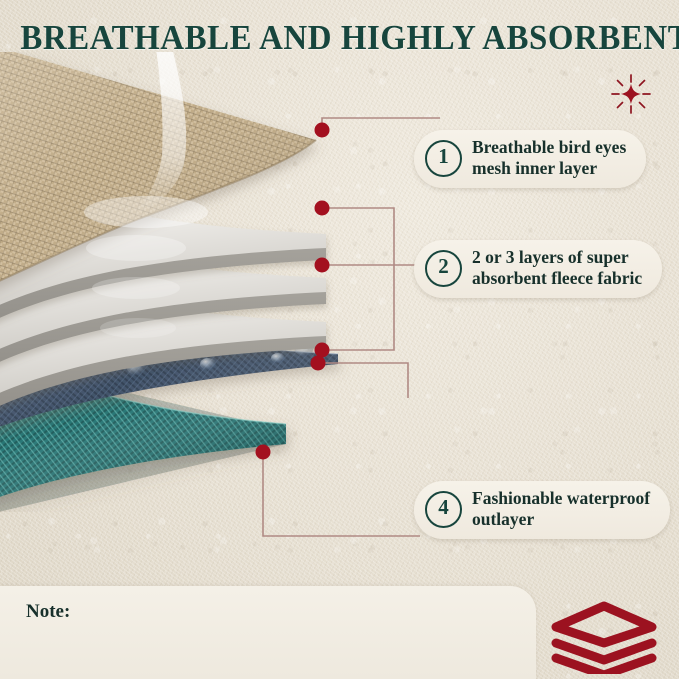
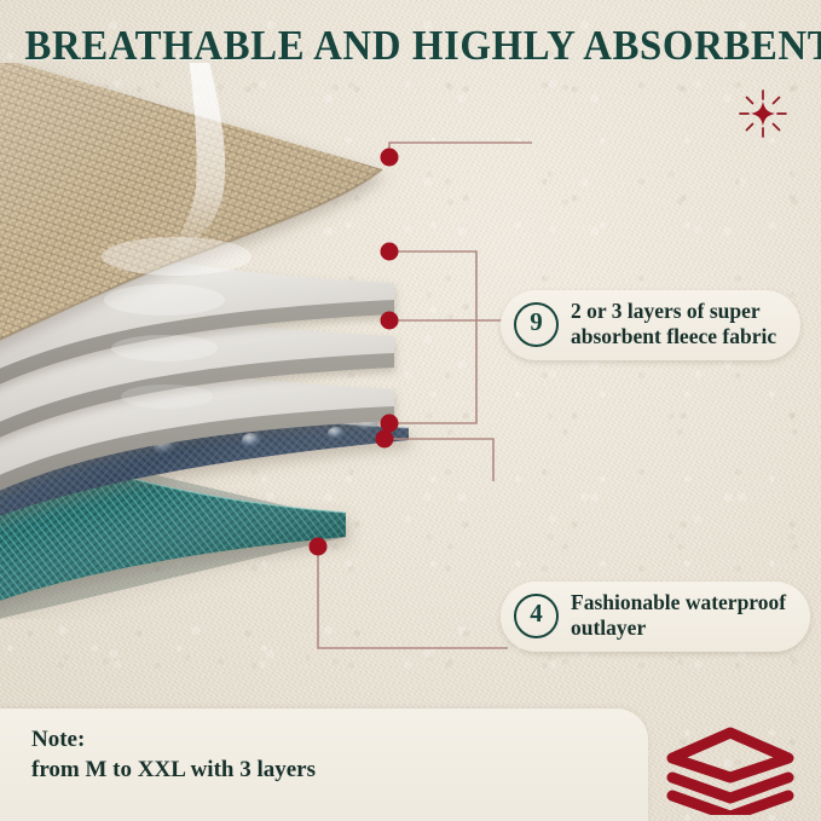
  BREATHABLE AND HIGHLY ABSORBEN
- 1
- Breathable bird eyes
- mesh inner layer
- 2
+ 9
  2 or 3 layers of super
  absorbent fleece fabric
  4
  Fashionable waterproof
  outlayer
  Note:
+ from M to XXL with 3 layers
